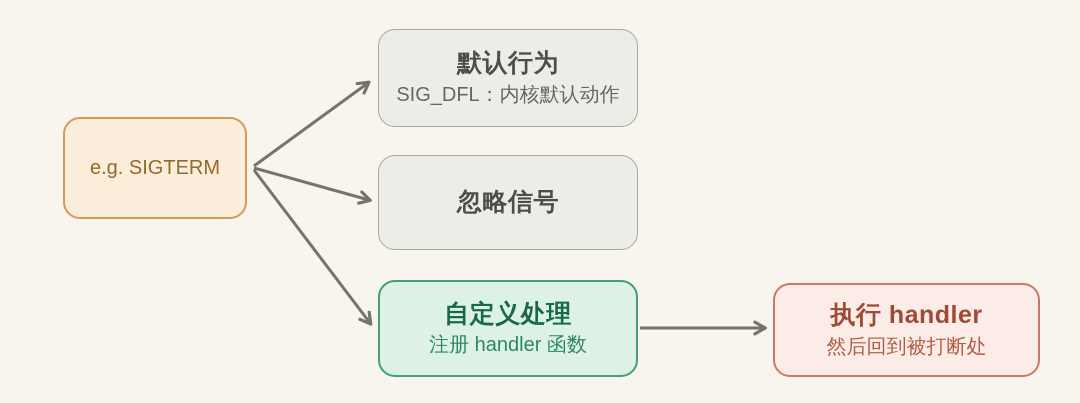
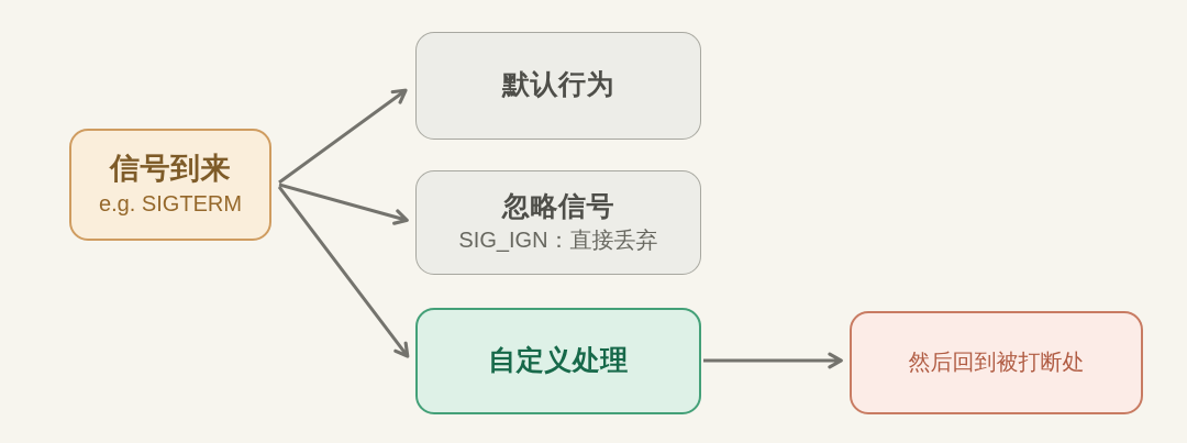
+ 信号到来
  e.g. SIGTERM
  默认行为
- SIG_DFL：内核默认动作
  忽略信号
+ SIG_IGN：直接丢弃
  自定义处理
- 注册 handler 函数
- 执行 handler
  然后回到被打断处
